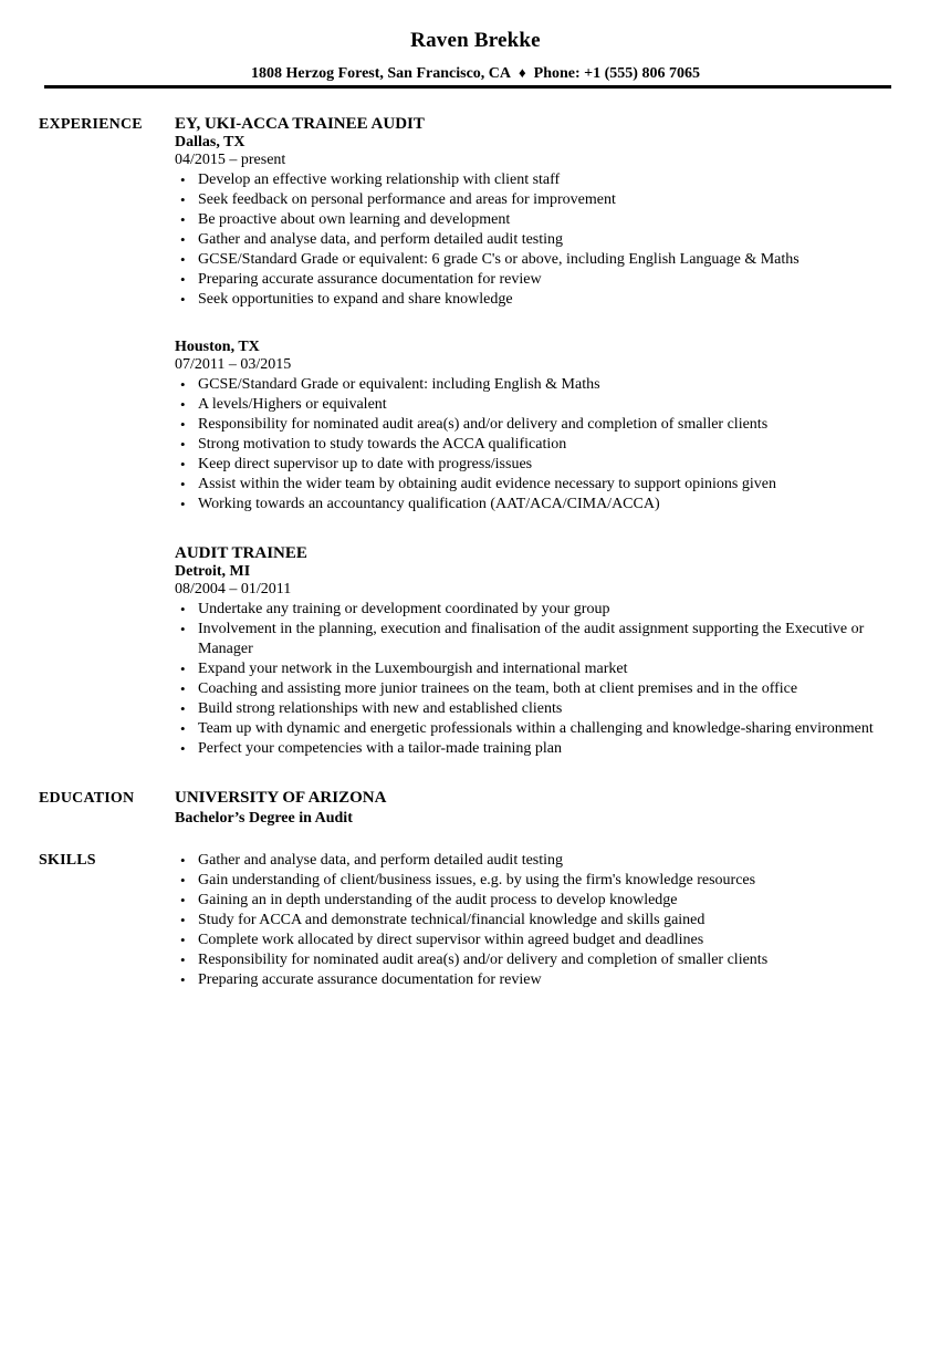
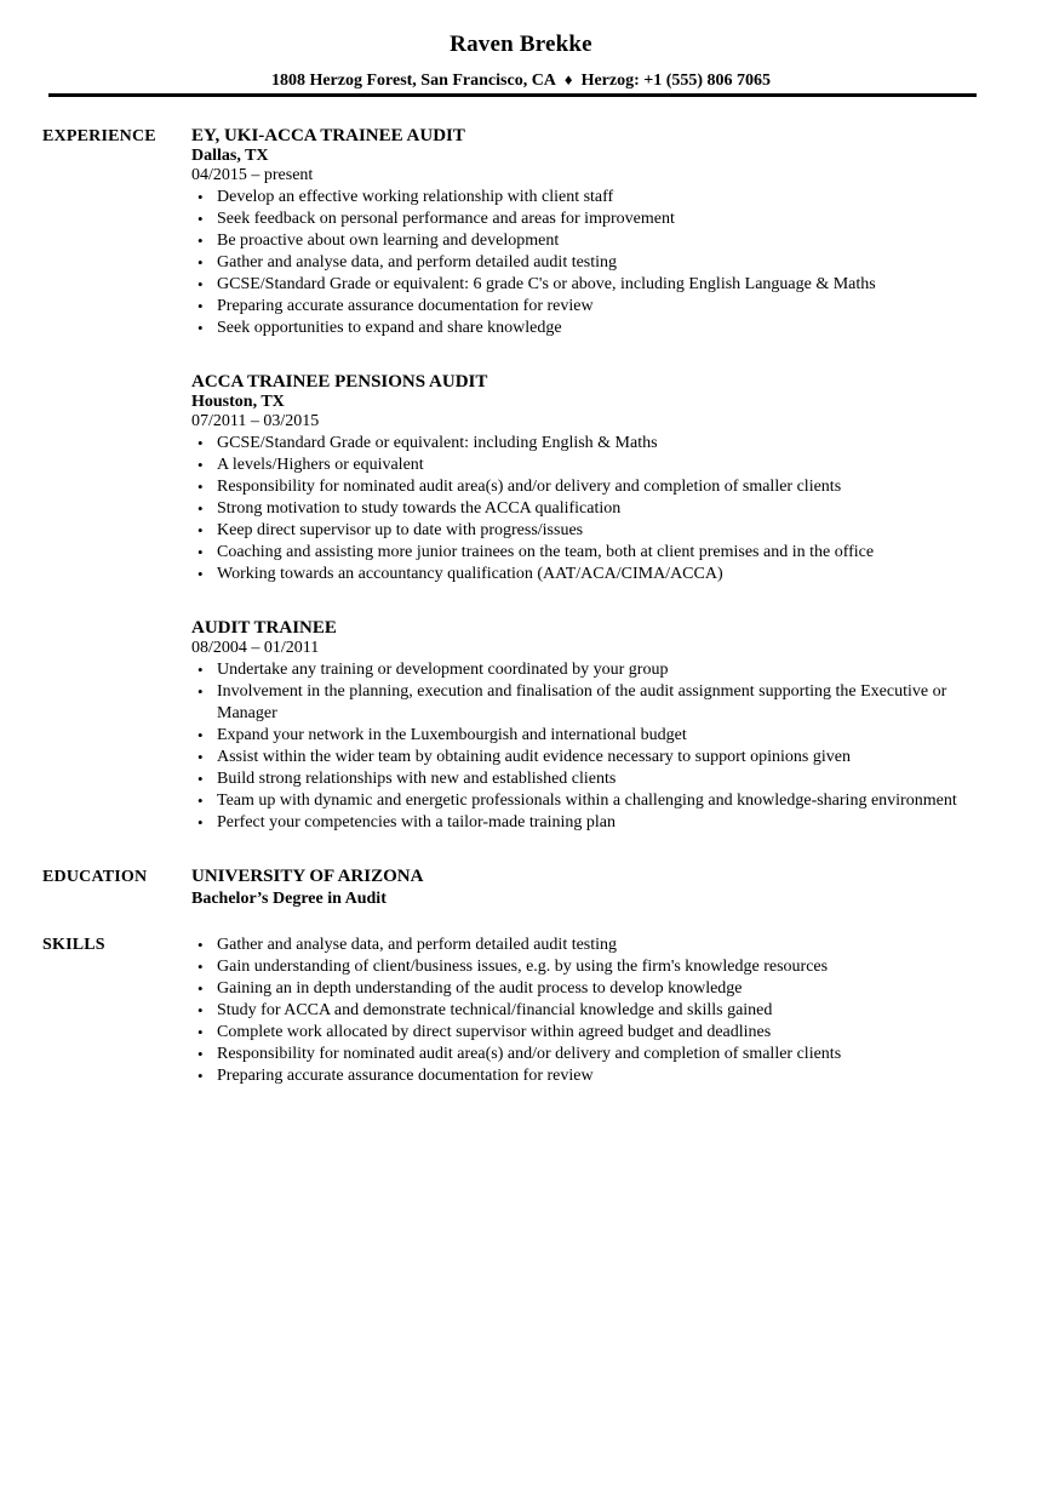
  Raven Brekke
- 1808 Herzog Forest, San Francisco, CA ♦ Phone: +1 (555) 806 7065
+ 1808 Herzog Forest, San Francisco, CA ♦ Herzog: +1 (555) 806 7065
  EXPERIENCE
  EY, UKI-ACCA TRAINEE AUDIT
  Dallas, TX
  04/2015 – present
  •
  Develop an effective working relationship with client staff
  •
  Seek feedback on personal performance and areas for improvement
  •
  Be proactive about own learning and development
  •
  Gather and analyse data, and perform detailed audit testing
  •
  GCSE/Standard Grade or equivalent: 6 grade C's or above, including English Language & Maths
  •
  Preparing accurate assurance documentation for review
  •
  Seek opportunities to expand and share knowledge
+ ACCA TRAINEE PENSIONS AUDIT
  Houston, TX
  07/2011 – 03/2015
  •
  GCSE/Standard Grade or equivalent: including English & Maths
  •
  A levels/Highers or equivalent
  •
  Responsibility for nominated audit area(s) and/or delivery and completion of smaller clients
  •
  Strong motivation to study towards the ACCA qualification
  •
  Keep direct supervisor up to date with progress/issues
  •
- Assist within the wider team by obtaining audit evidence necessary to support opinions given
+ Coaching and assisting more junior trainees on the team, both at client premises and in the office
  •
  Working towards an accountancy qualification (AAT/ACA/CIMA/ACCA)
  AUDIT TRAINEE
- Detroit, MI
  08/2004 – 01/2011
  •
  Undertake any training or development coordinated by your group
  •
  Involvement in the planning, execution and finalisation of the audit assignment supporting the Executive or Manager
  •
- Expand your network in the Luxembourgish and international market
+ Expand your network in the Luxembourgish and international budget
  •
- Coaching and assisting more junior trainees on the team, both at client premises and in the office
+ Assist within the wider team by obtaining audit evidence necessary to support opinions given
  •
  Build strong relationships with new and established clients
  •
  Team up with dynamic and energetic professionals within a challenging and knowledge-sharing environment
  •
  Perfect your competencies with a tailor-made training plan
  EDUCATION
  UNIVERSITY OF ARIZONA
  Bachelor’s Degree in Audit
  SKILLS
  •
  Gather and analyse data, and perform detailed audit testing
  •
  Gain understanding of client/business issues, e.g. by using the firm's knowledge resources
  •
  Gaining an in depth understanding of the audit process to develop knowledge
  •
  Study for ACCA and demonstrate technical/financial knowledge and skills gained
  •
  Complete work allocated by direct supervisor within agreed budget and deadlines
  •
  Responsibility for nominated audit area(s) and/or delivery and completion of smaller clients
  •
  Preparing accurate assurance documentation for review
